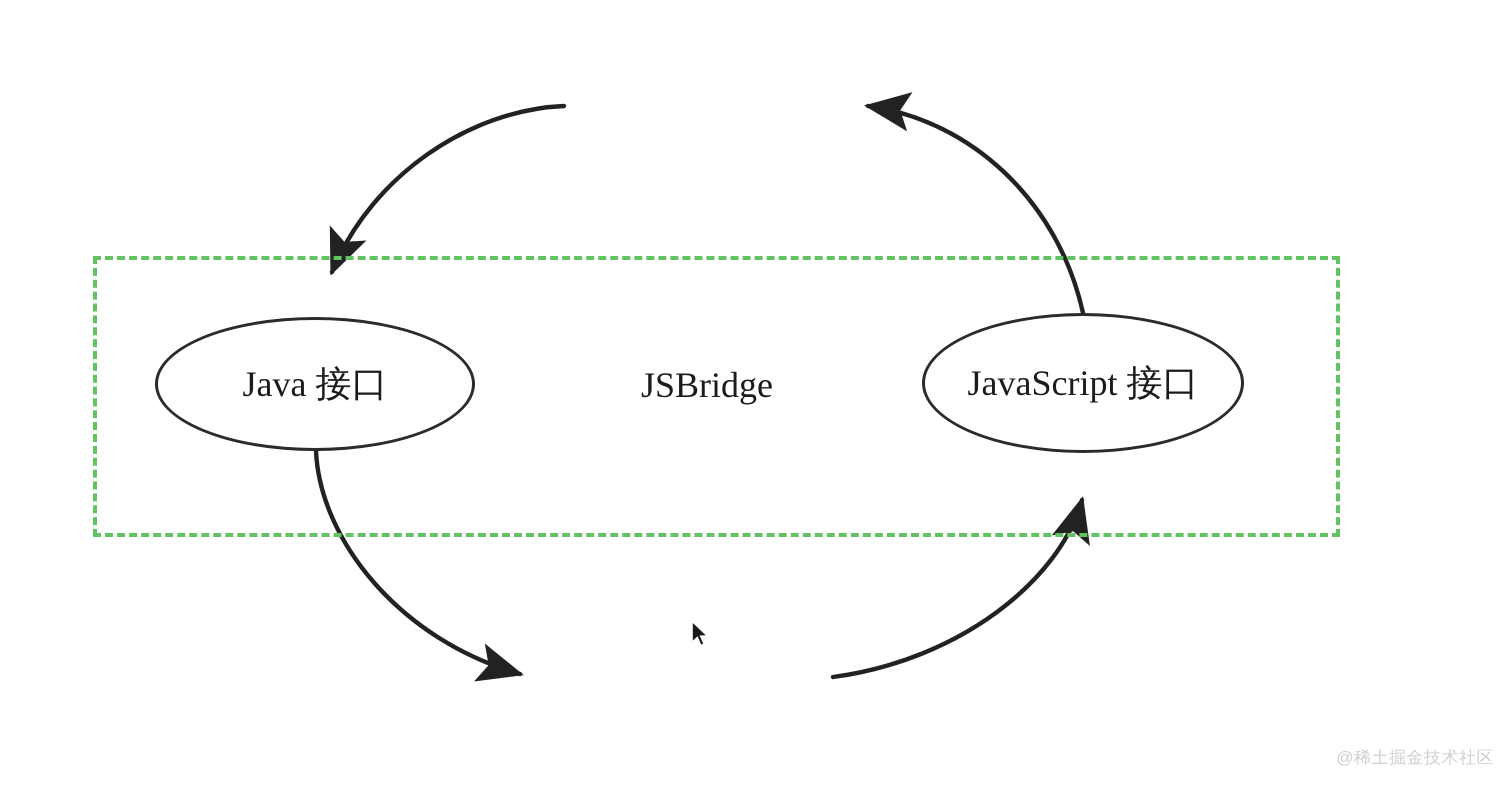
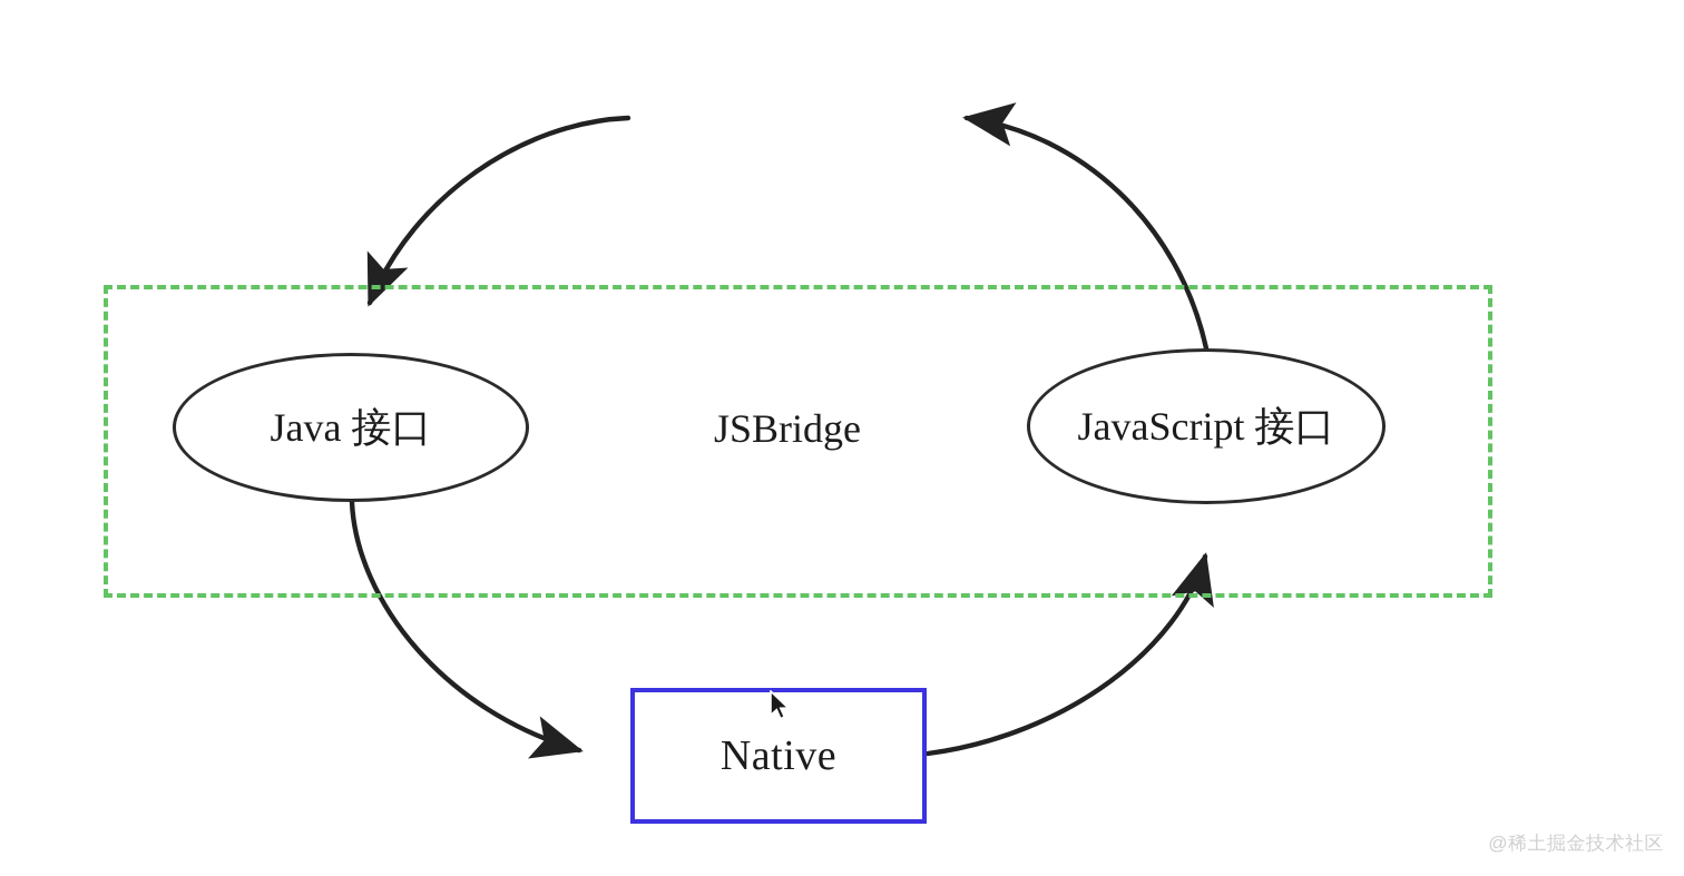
  JSBridge
  Java 接口
  JavaScript 接口
+ Native
  @稀土掘金技术社区
